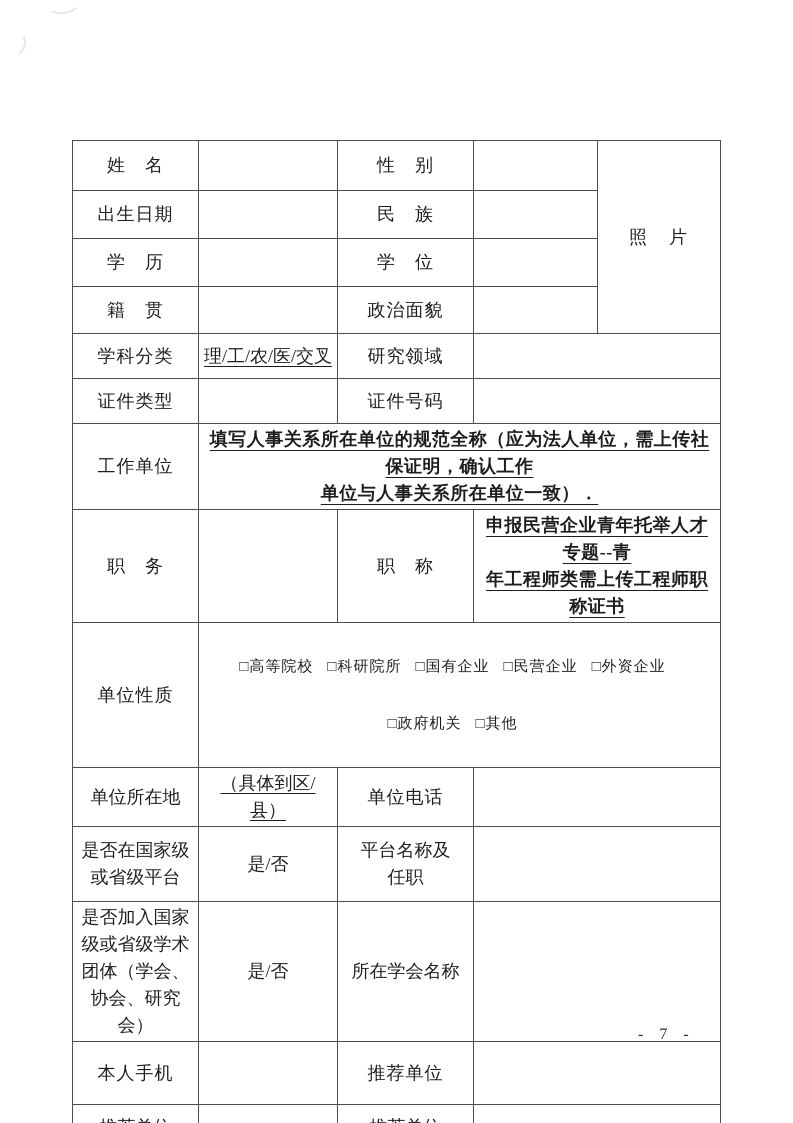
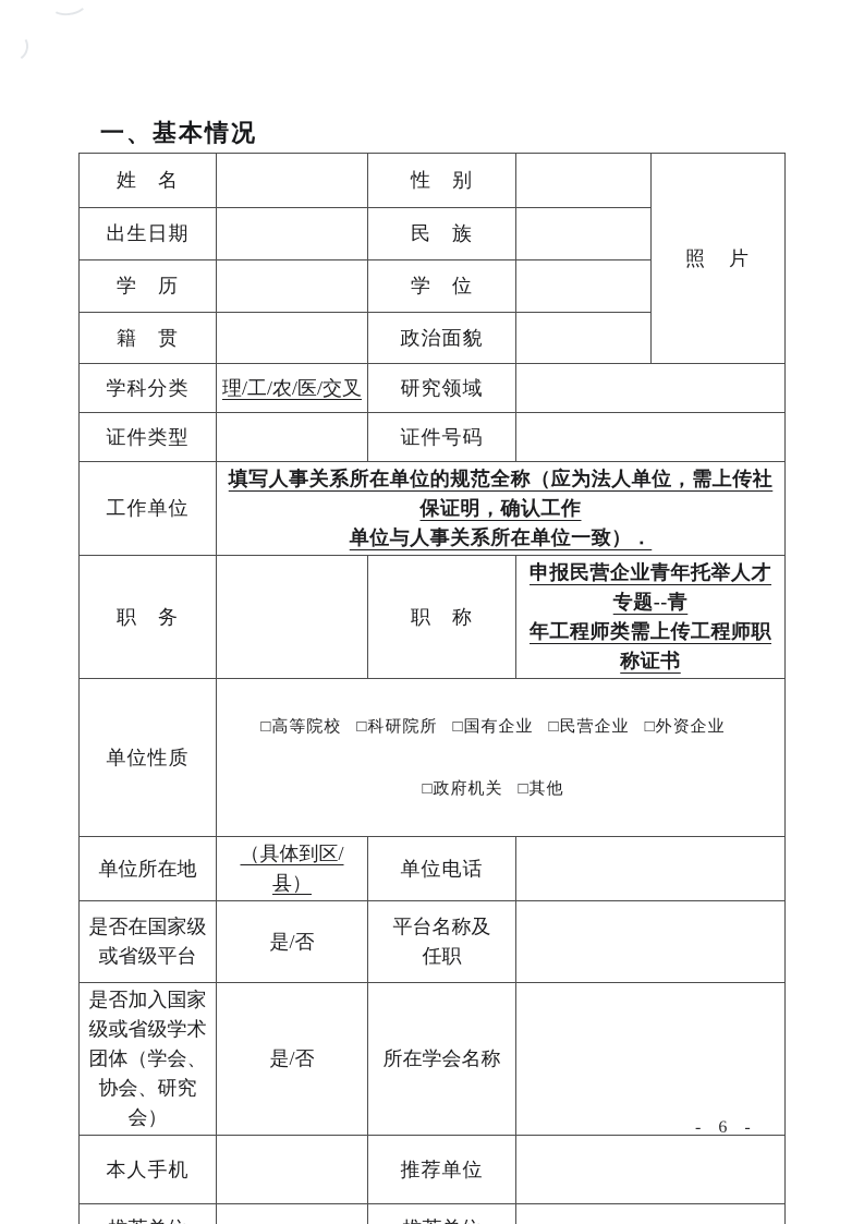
+ 一、基本情况
  姓 名		性 别		照 片
  出生日期		民 族
  学 历		学 位
  籍 贯		政治面貌
  学科分类	理/工/农/医/交叉	研究领域
  证件类型		证件号码
  工作单位	填写人事关系所在单位的规范全称（应为法人单位，需上传社保证明，确认工作 单位与人事关系所在单位一致）．
  职 务		职 称	申报民营企业青年托举人才专题--青 年工程师类需上传工程师职称证书
  单位性质	□高等院校 □科研院所 □国有企业 □民营企业 □外资企业 □政府机关 □其他
  单位所在地	（具体到区/县）	单位电话
  是否在国家级 或省级平台	是/否	平台名称及 任职
  是否加入国家 级或省级学术 团体（学会、 协会、研究会）	是/否	所在学会名称
  本人手机		推荐单位
- - 7 -
+ - 6 -
